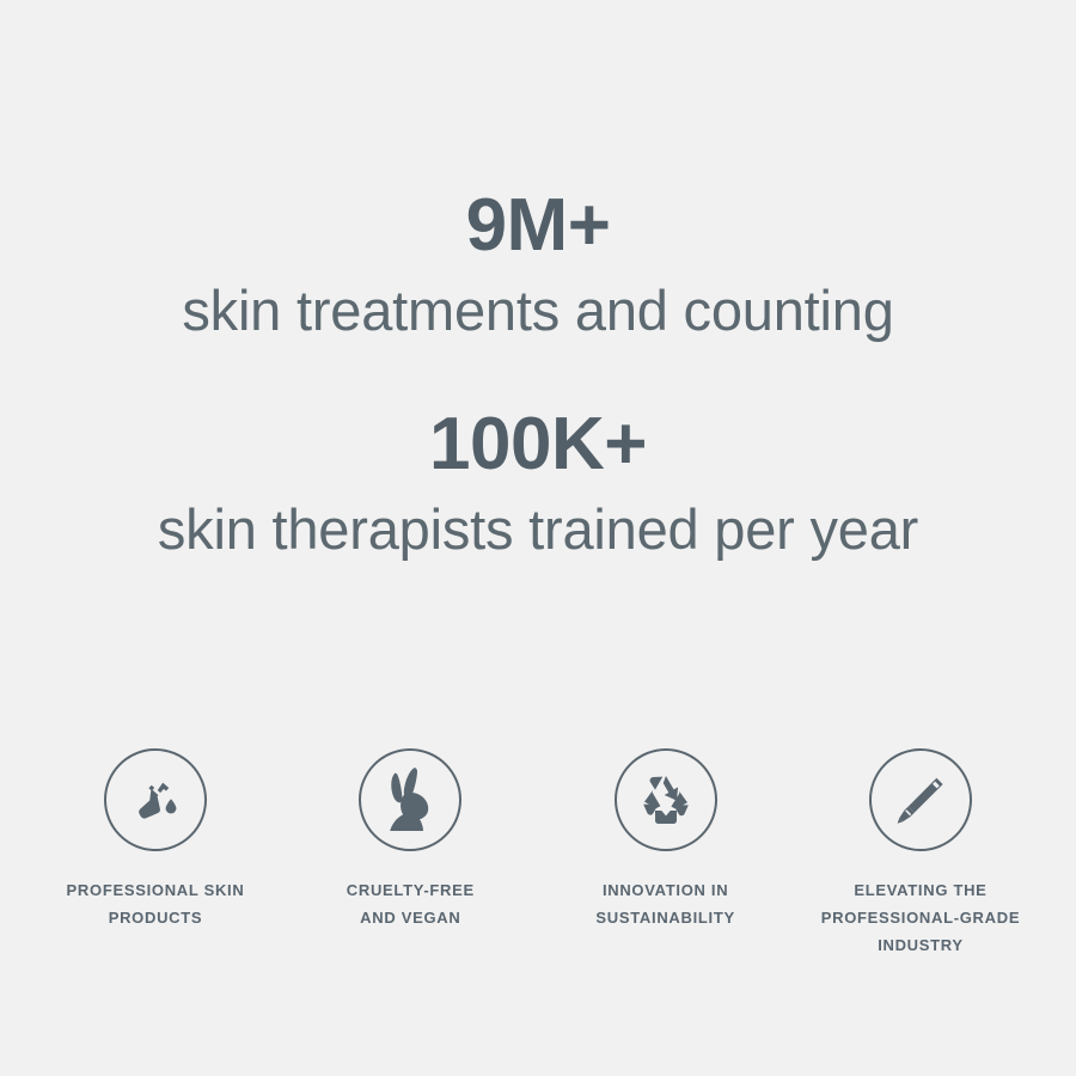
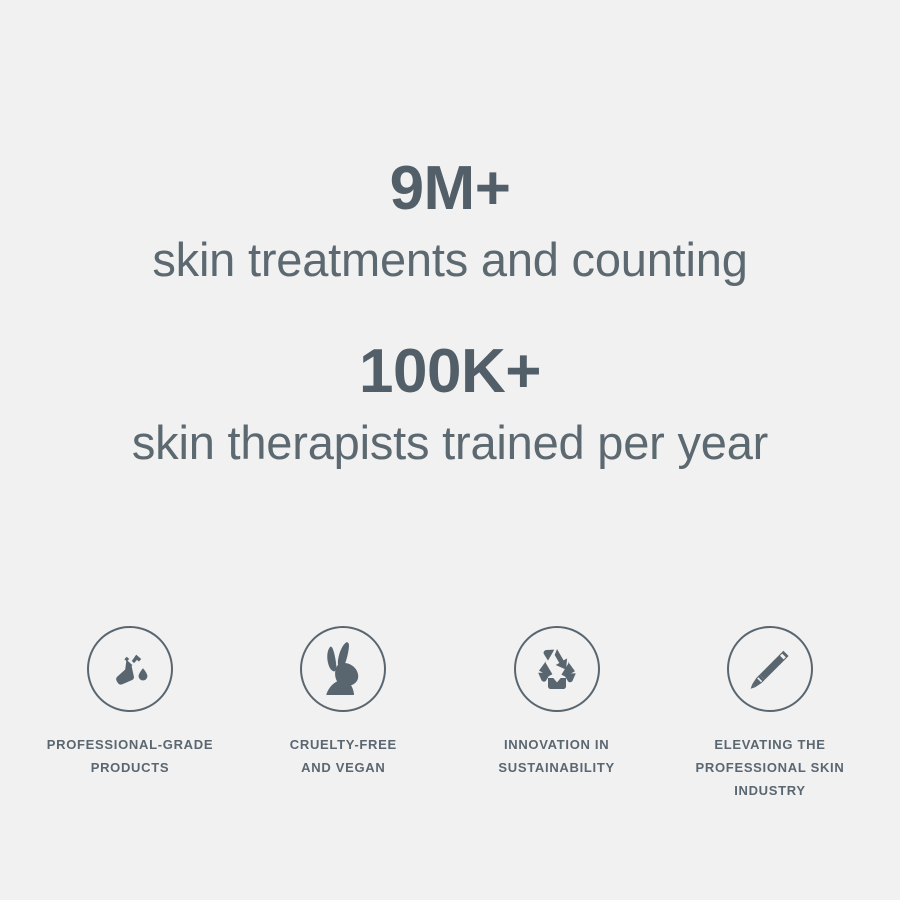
  9M+
  skin treatments and counting
  100K+
  skin therapists trained per year
- PROFESSIONAL SKIN
+ PROFESSIONAL-GRADE
  PRODUCTS
  CRUELTY-FREE
  AND VEGAN
  INNOVATION IN
  SUSTAINABILITY
  ELEVATING THE
- PROFESSIONAL-GRADE
+ PROFESSIONAL SKIN
  INDUSTRY
